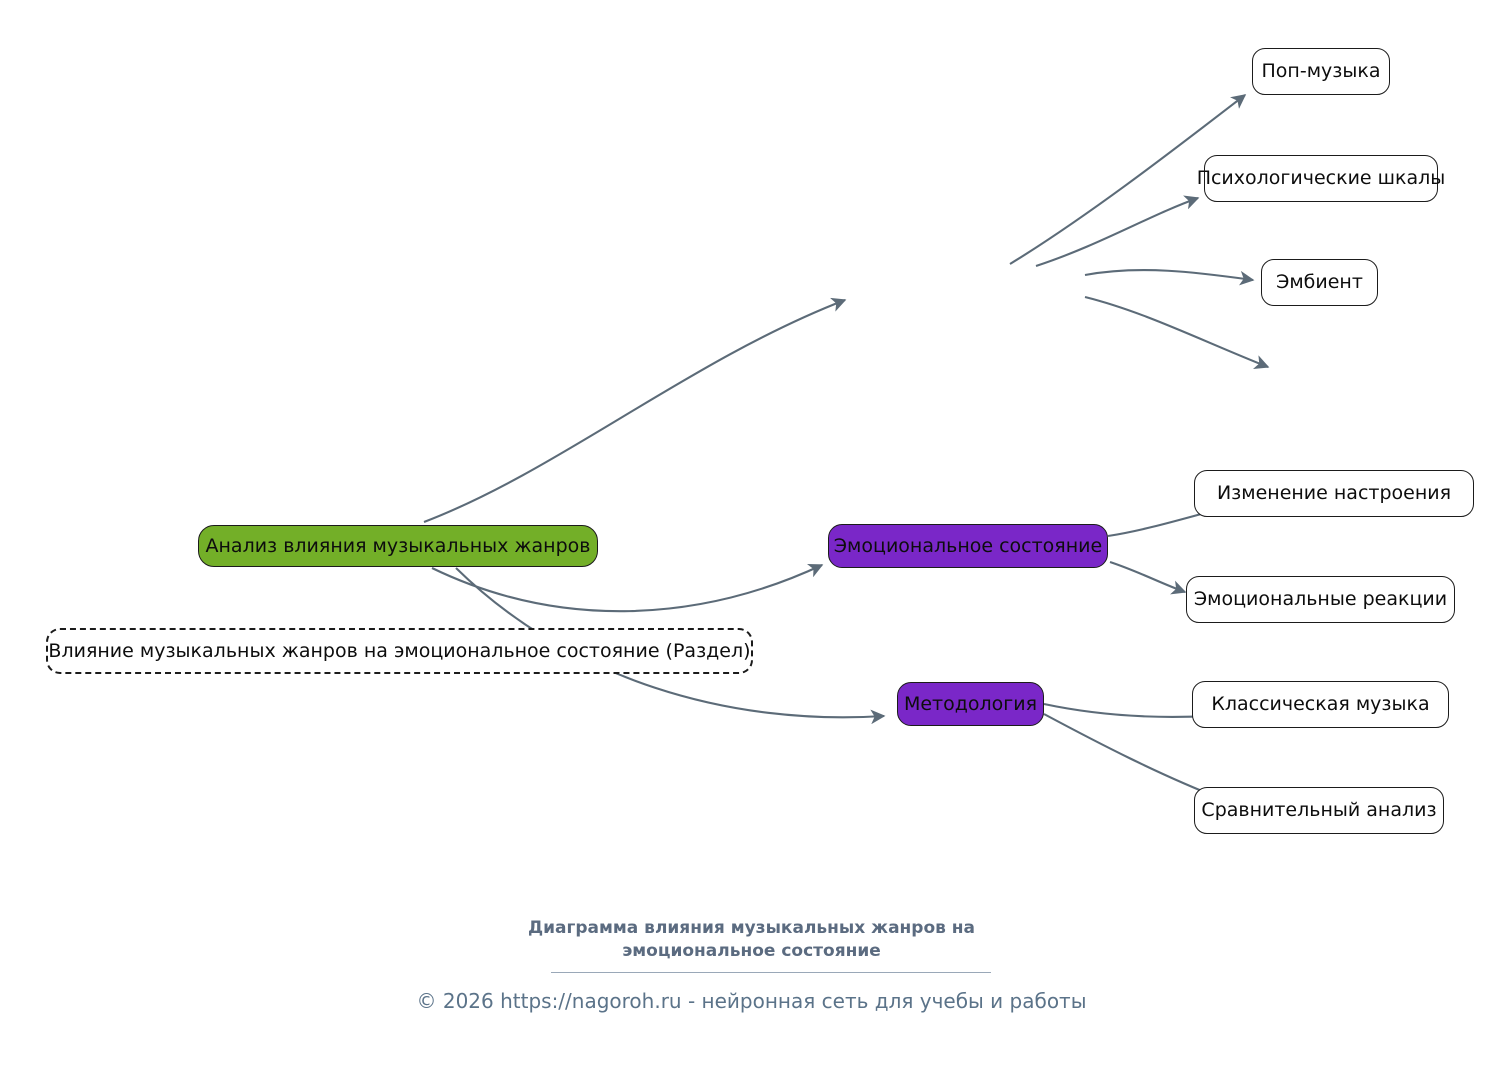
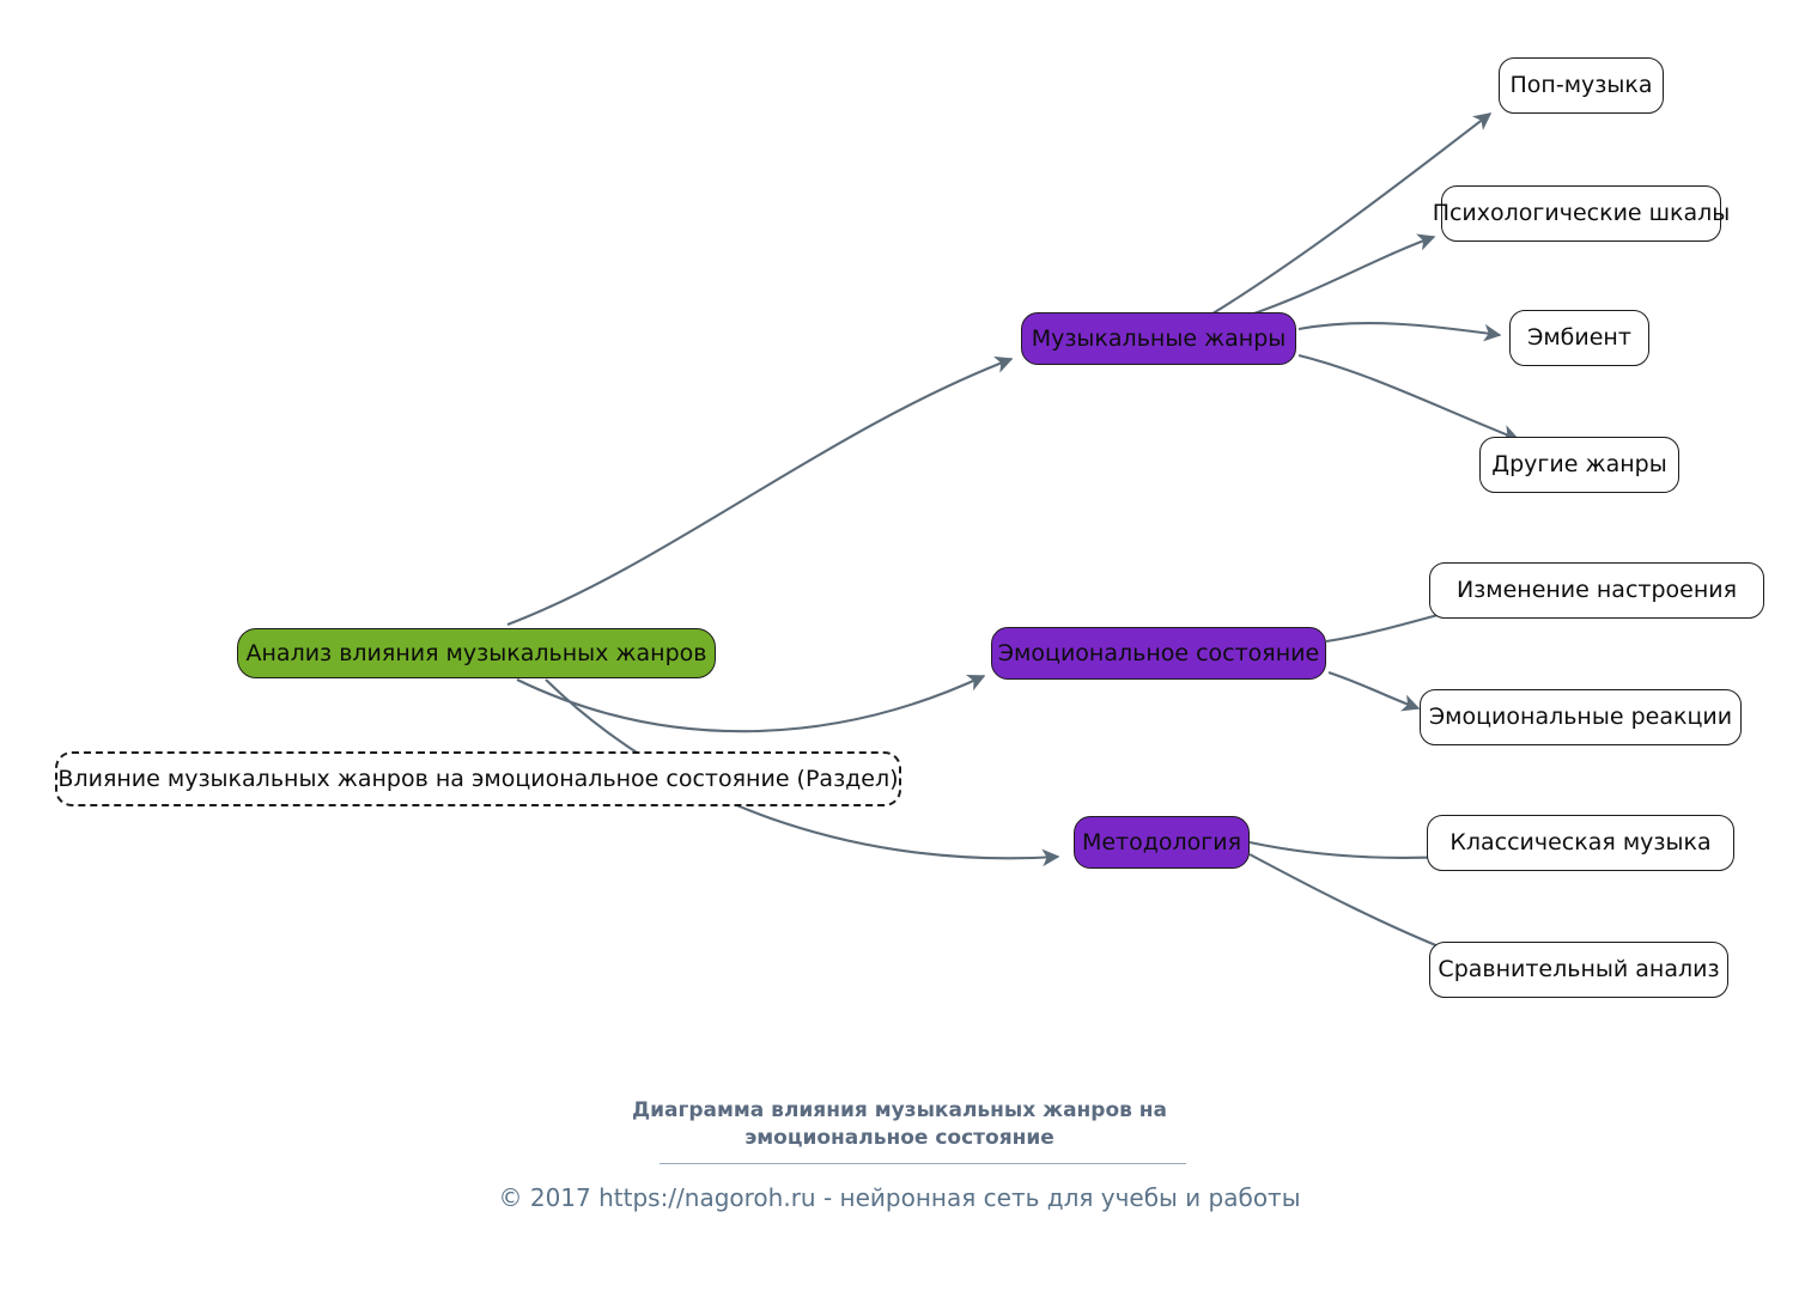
  Анализ влияния музыкальных жанров
  Влияние музыкальных жанров на эмоциональное состояние (Раздел)
+ Музыкальные жанры
  Эмоциональное состояние
  Методология
  Поп-музыка
  Психологические шкалы
  Эмбиент
+ Другие жанры
  Изменение настроения
  Эмоциональные реакции
  Классическая музыка
  Сравнительный анализ
  Диаграмма влияния музыкальных жанров на
  эмоциональное состояние
- © 2026 https://nagoroh.ru - нейронная сеть для учебы и работы
+ © 2017 https://nagoroh.ru - нейронная сеть для учебы и работы
